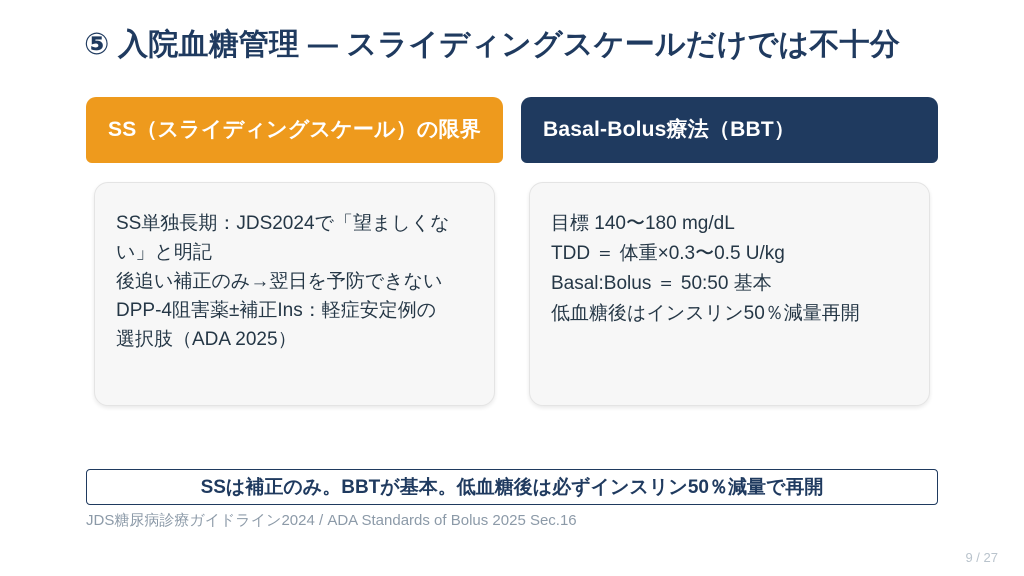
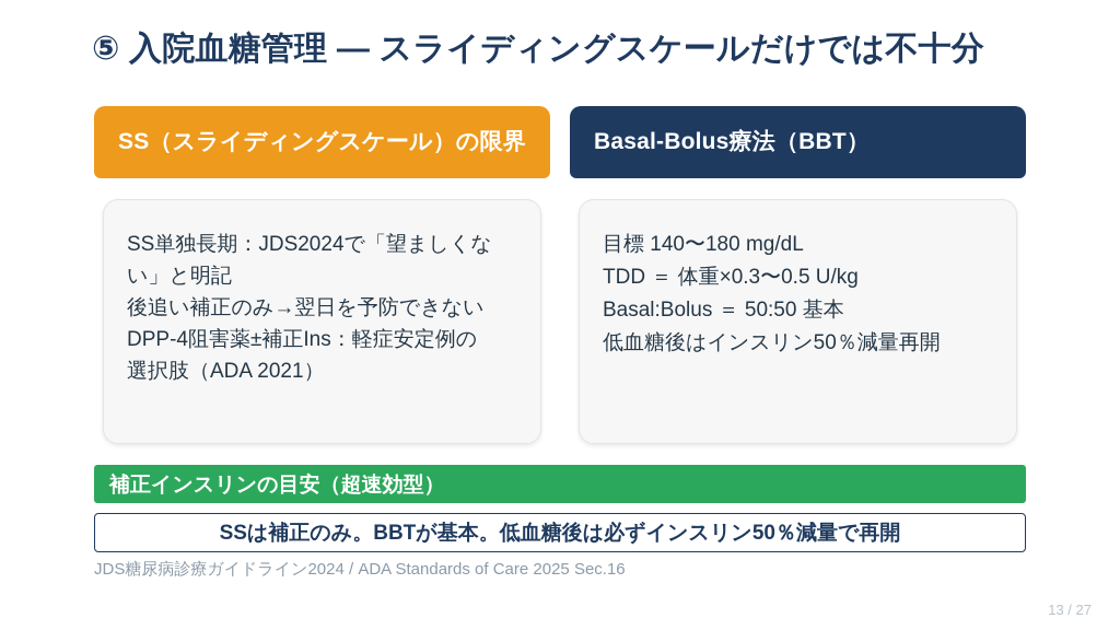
  ⑤ 入院血糖管理 — スライディングスケールだけでは不十分
  SS（スライディングスケール）の限界
  SS単独長期：JDS2024で「望ましくな
  い」と明記
  後追い補正のみ→翌日を予防できない
  DPP-4阻害薬±補正Ins：軽症安定例の
- 選択肢（ADA 2025）
+ 選択肢（ADA 2021）
  Basal-Bolus療法（BBT）
  目標 140〜180 mg/dL
  TDD ＝ 体重×0.3〜0.5 U/kg
  Basal:Bolus ＝ 50:50 基本
  低血糖後はインスリン50％減量再開
+ 補正インスリンの目安（超速効型）
  SSは補正のみ。BBTが基本。低血糖後は必ずインスリン50％減量で再開
- JDS糖尿病診療ガイドライン2024 / ADA Standards of Bolus 2025 Sec.16
+ JDS糖尿病診療ガイドライン2024 / ADA Standards of Care 2025 Sec.16
- 9 / 27
+ 13 / 27
